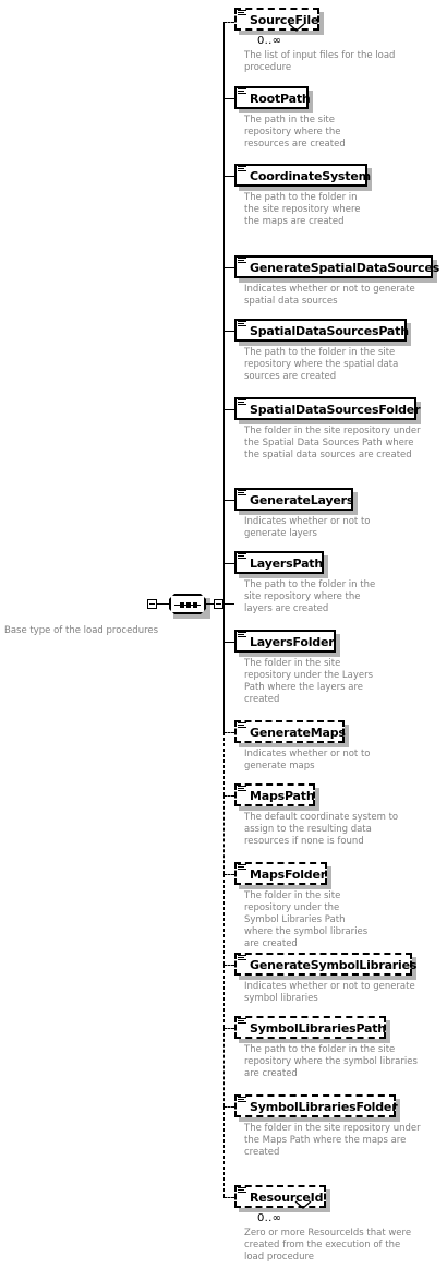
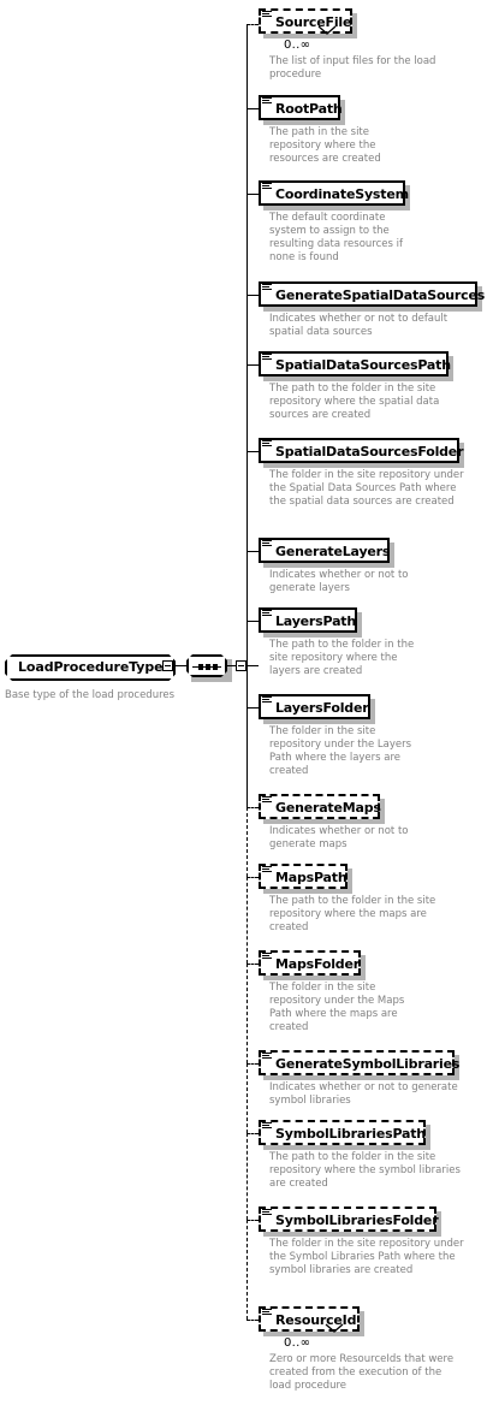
+ LoadProcedureType
  Base type of the load procedures
  SourceFile
  0..∞
  The list of input files for the load procedure
  RootPath
  The path in the site repository where the resources are created
  CoordinateSystem
- The path to the folder in the site repository where the maps are created
+ The default coordinate system to assign to the resulting data resources if none is found
  GenerateSpatialDataSources
- Indicates whether or not to generate spatial data sources
+ Indicates whether or not to default spatial data sources
  SpatialDataSourcesPath
  The path to the folder in the site repository where the spatial data sources are created
  SpatialDataSourcesFolder
  The folder in the site repository under the Spatial Data Sources Path where the spatial data sources are created
  GenerateLayers
  Indicates whether or not to generate layers
  LayersPath
  The path to the folder in the site repository where the layers are created
  LayersFolder
  The folder in the site repository under the Layers Path where the layers are created
  GenerateMaps
  Indicates whether or not to generate maps
  MapsPath
- The default coordinate system to assign to the resulting data resources if none is found
+ The path to the folder in the site repository where the maps are created
  MapsFolder
- The folder in the site repository under the Symbol Libraries Path where the symbol libraries are created
+ The folder in the site repository under the Maps Path where the maps are created
  GenerateSymbolLibraries
  Indicates whether or not to generate symbol libraries
  SymbolLibrariesPath
  The path to the folder in the site repository where the symbol libraries are created
  SymbolLibrariesFolder
- The folder in the site repository under the Maps Path where the maps are created
+ The folder in the site repository under the Symbol Libraries Path where the symbol libraries are created
  ResourceId
  0..∞
  Zero or more ResourceIds that were created from the execution of the load procedure
